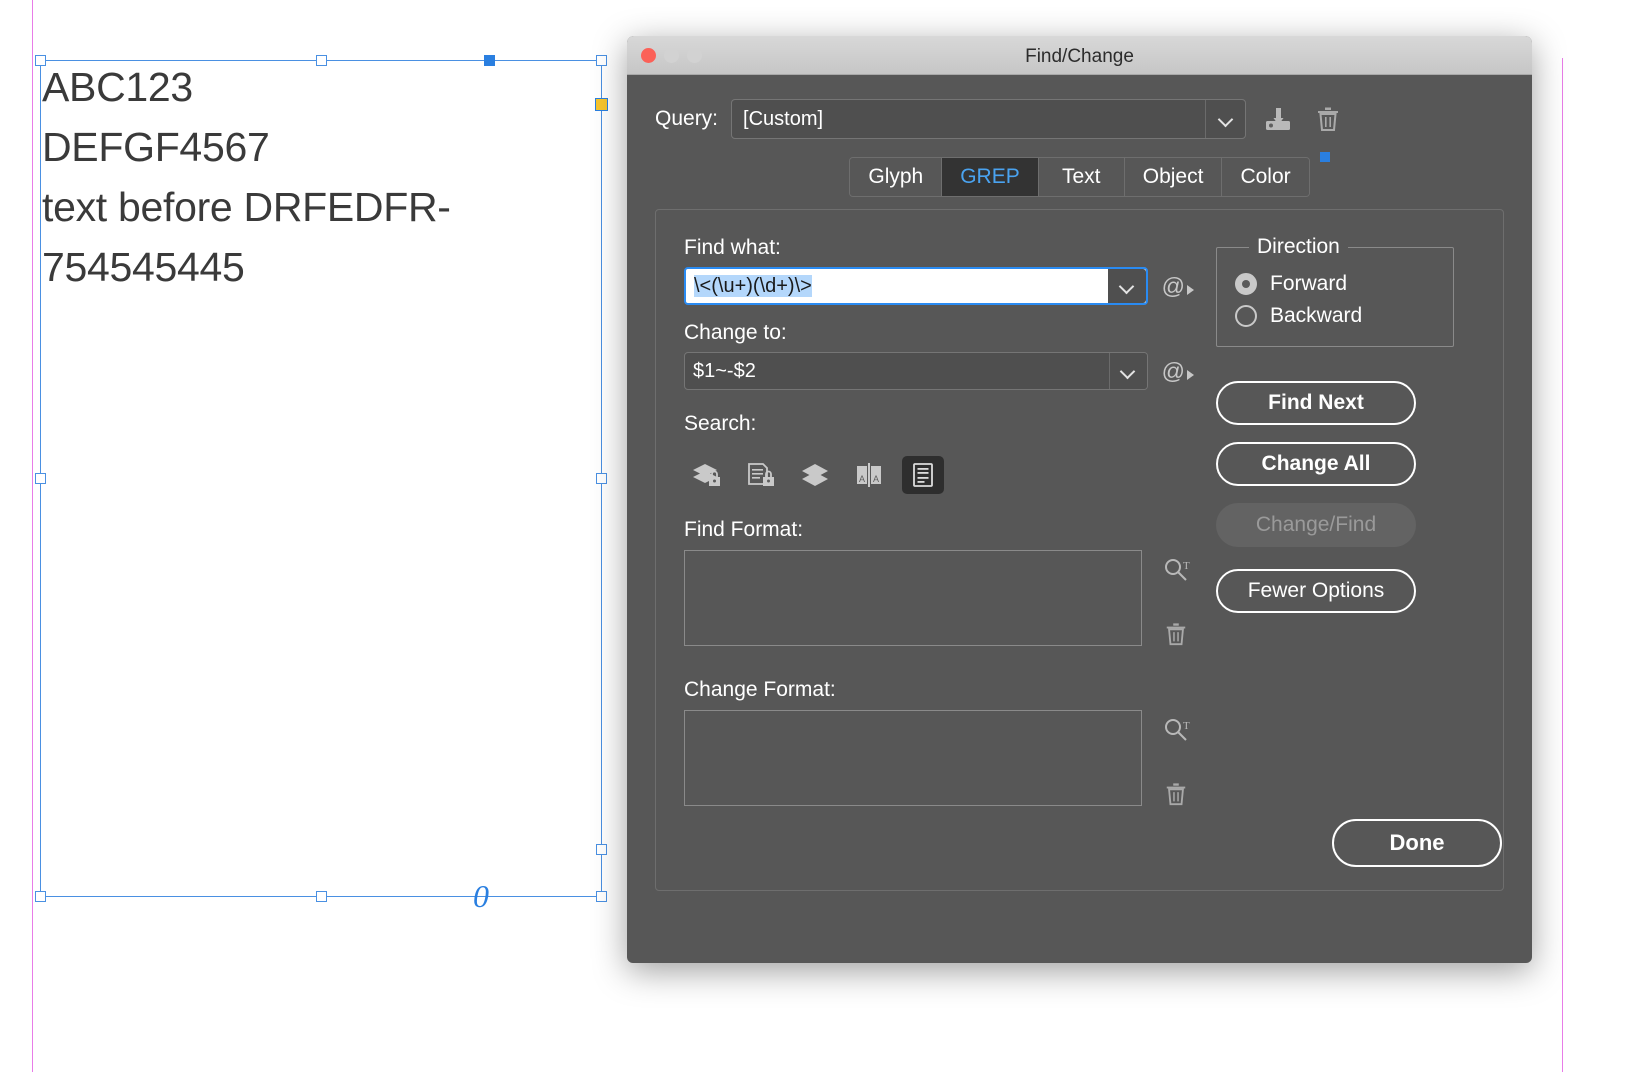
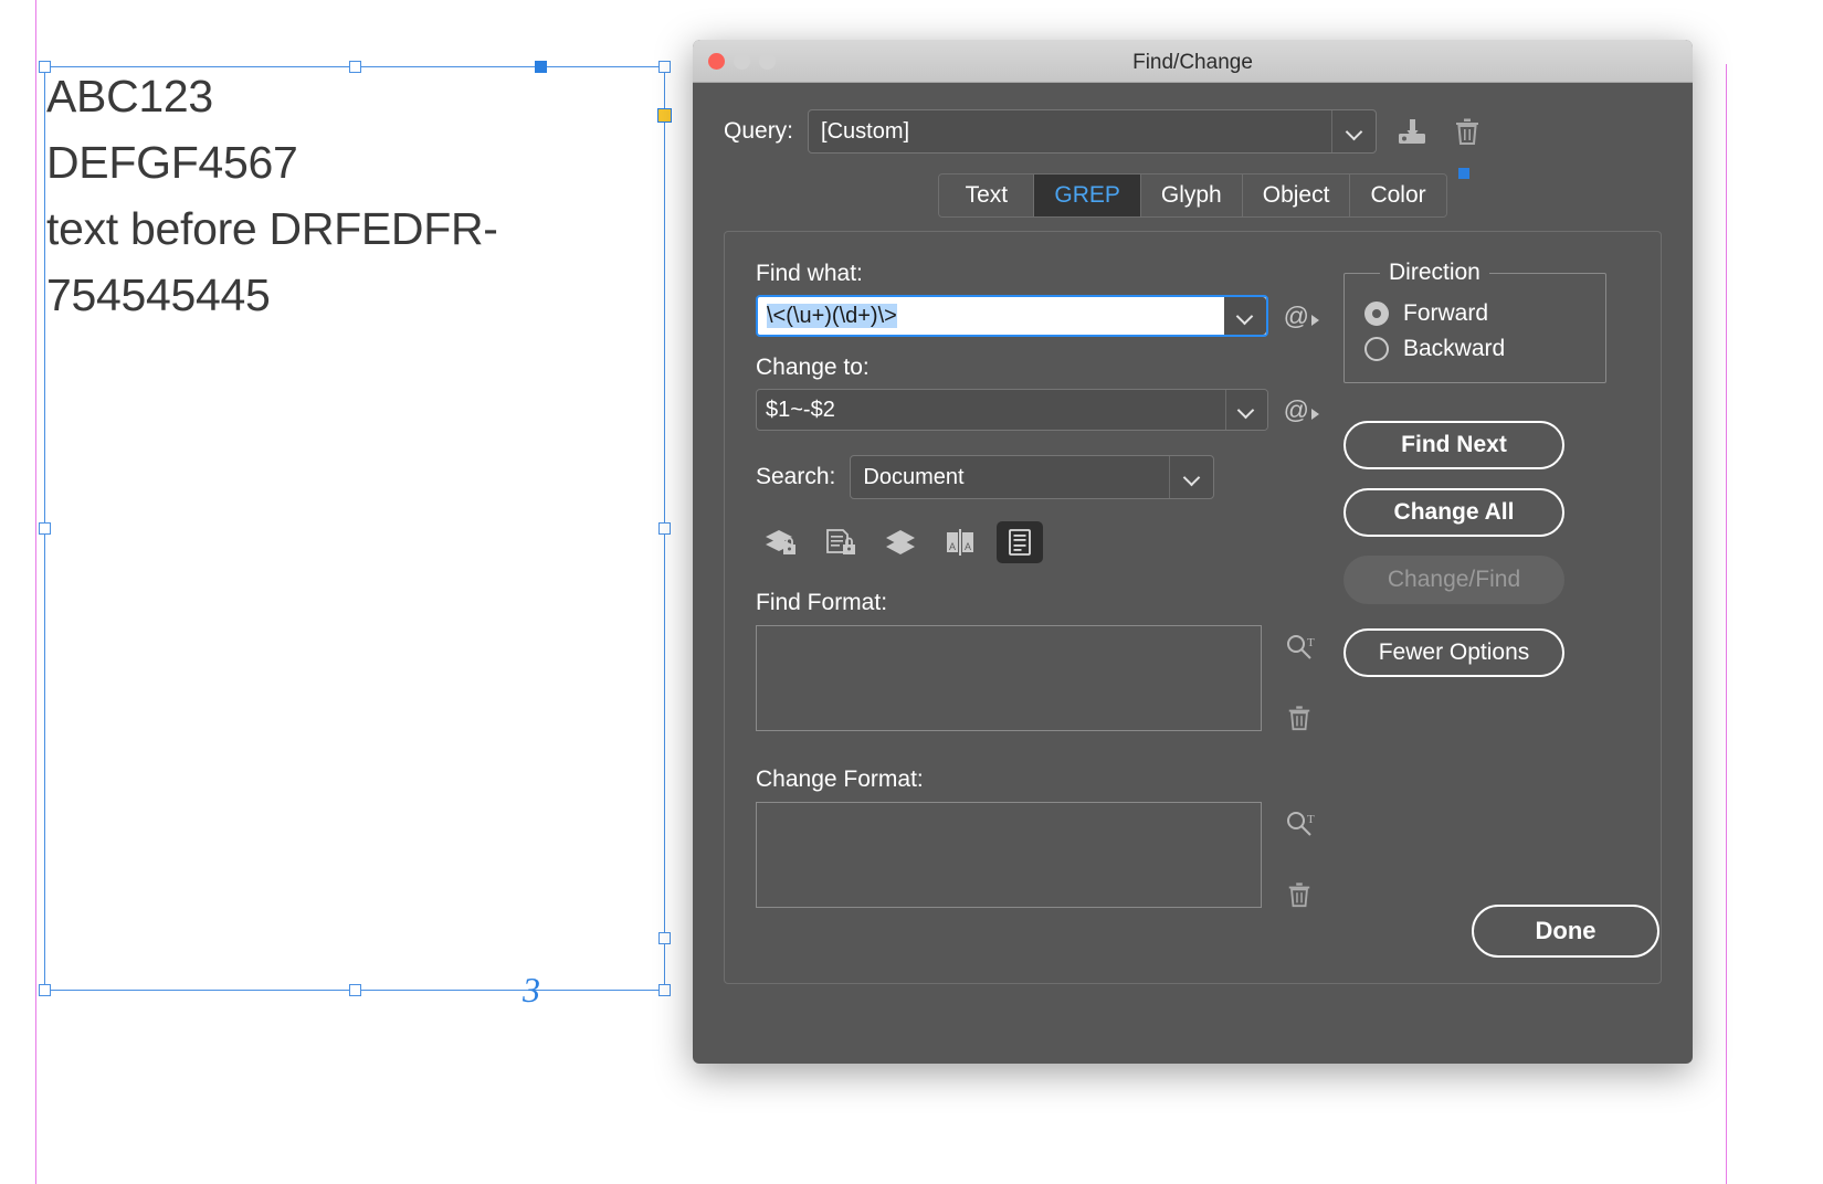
  ABC123
  DEFGF4567
  text before DRFEDFR-754545445
- 0
+ 3
  Find/Change
  Query:
  [Custom]
- Glyph
+ Text
  GREP
- Text
+ Glyph
  Object
  Color
  Find what:
  \<(\u+)(\d+)\>
  @
  Change to:
  $1~-$2
  @
  Search:
+ Document
  A
  A
  Find Format:
  T
  Change Format:
  T
  Direction
  Forward
  Backward
  Find Next
  Change All
  Change/Find
  Fewer Options
  Done
